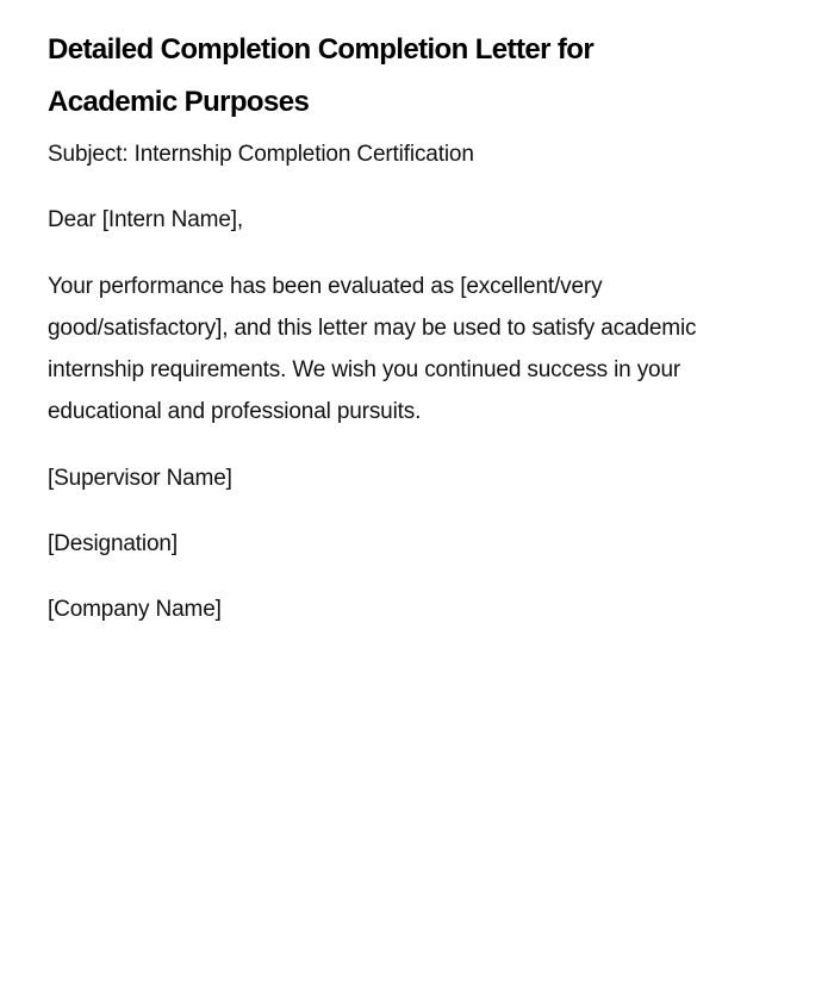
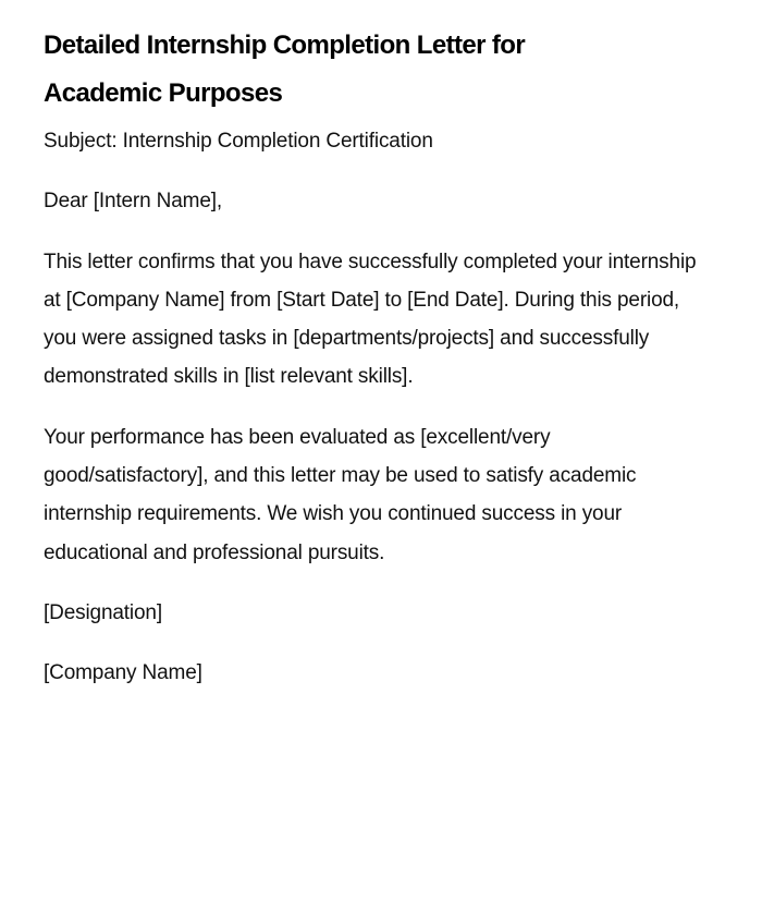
- Detailed Completion Completion Letter for
+ Detailed Internship Completion Letter for
  Academic Purposes
  Subject: Internship Completion Certification
  Dear [Intern Name],
+ This letter confirms that you have successfully completed your internship at [Company Name] from [Start Date] to [End Date]. During this period, you were assigned tasks in [departments/projects] and successfully demonstrated skills in [list relevant skills].
  Your performance has been evaluated as [excellent/very good/satisfactory], and this letter may be used to satisfy academic internship requirements. We wish you continued success in your educational and professional pursuits.
- [Supervisor Name]
  [Designation]
  [Company Name]
